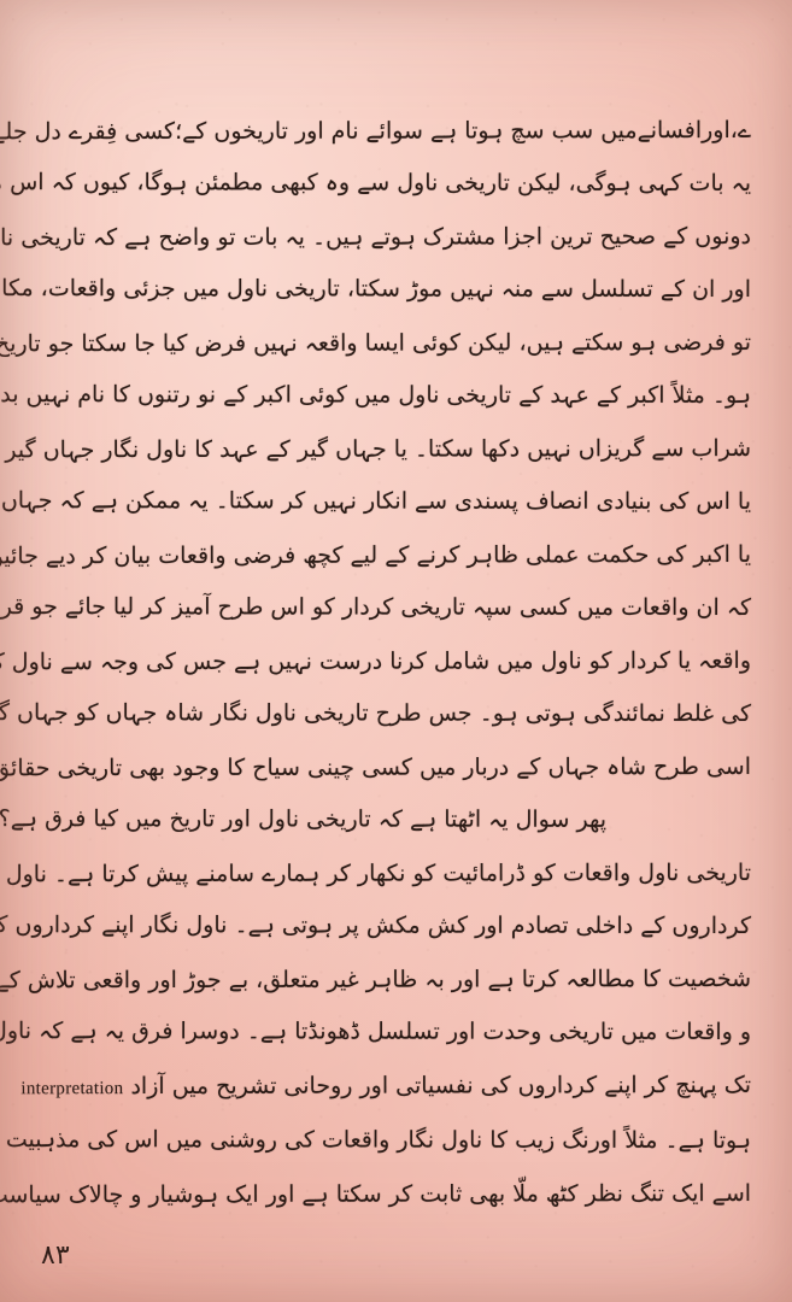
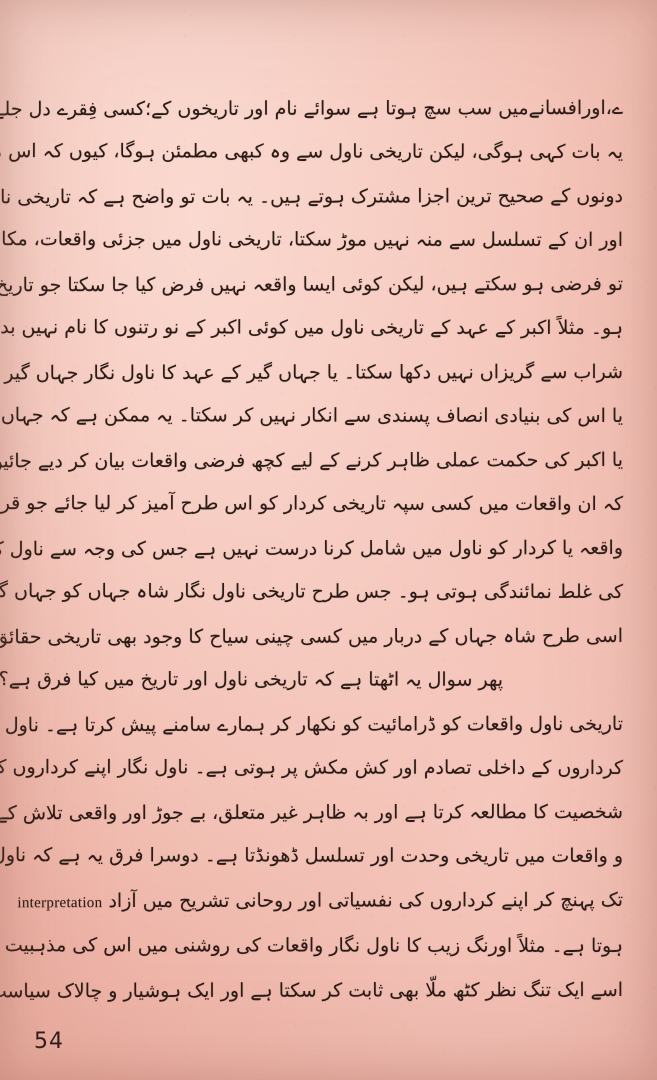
  ے،اورافسانےمیں سب سچ ہوتا ہے سوائے نام اور تاریخوں کے؛کسی فِقرے دل جل
  یہ بات کہی ہوگی، لیکن تاریخی ناول سے وہ کبھی مطمئن ہوگا، کیوں کہ اس
  دونوں کے صحیح ترین اجزا مشترک ہوتے ہیں۔ یہ بات تو واضح ہے کہ تاریخی نا
  اور ان کے تسلسل سے منہ نہیں موڑ سکتا، تاریخی ناول میں جزئی واقعات، مکا
  تو فرضی ہو سکتے ہیں، لیکن کوئی ایسا واقعہ نہیں فرض کیا جا سکتا جو تاریخ
  ہو۔ مثلاً اکبر کے عہد کے تاریخی ناول میں کوئی اکبر کے نو رتنوں کا نام نہیں بد
  شراب سے گریزاں نہیں دکھا سکتا۔ یا جہاں گیر کے عہد کا ناول نگار جہاں گیر
  یا اس کی بنیادی انصاف پسندی سے انکار نہیں کر سکتا۔ یہ ممکن ہے کہ جہاں
  یا اکبر کی حکمت عملی ظاہر کرنے کے لیے کچھ فرضی واقعات بیان کر دیے جائی
  کہ ان واقعات میں کسی سپہ تاریخی کردار کو اس طرح آمیز کر لیا جائے جو قر
  واقعہ یا کردار کو ناول میں شامل کرنا درست نہیں ہے جس کی وجہ سے ناول
  کی غلط نمائندگی ہوتی ہو۔ جس طرح تاریخی ناول نگار شاہ جہاں کو جہاں گ
  اسی طرح شاہ جہاں کے دربار میں کسی چینی سیاح کا وجود بھی تاریخی حقائق
  پھر سوال یہ اٹھتا ہے کہ تاریخی ناول اور تاریخ میں کیا فرق ہے؟
  تاریخی ناول واقعات کو ڈرامائیت کو نکھار کر ہمارے سامنے پیش کرتا ہے۔ ناول
  کرداروں کے داخلی تصادم اور کش مکش پر ہوتی ہے۔ ناول نگار اپنے کرداروں ک
  شخصیت کا مطالعہ کرتا ہے اور بہ ظاہر غیر متعلق، بے جوڑ اور واقعی تلاش کے
  و واقعات میں تاریخی وحدت اور تسلسل ڈھونڈتا ہے۔ دوسرا فرق یہ ہے کہ ناو
  تک پہنچ کر اپنے کرداروں کی نفسیاتی اور روحانی تشریح میں آزاد interpretation
  ہوتا ہے۔ مثلاً اورنگ زیب کا ناول نگار واقعات کی روشنی میں اس کی مذہبیت
  اسے ایک تنگ نظر کٹھ ملّا بھی ثابت کر سکتا ہے اور ایک ہوشیار و چالاک سیاس
- ۸۳
+ 54
